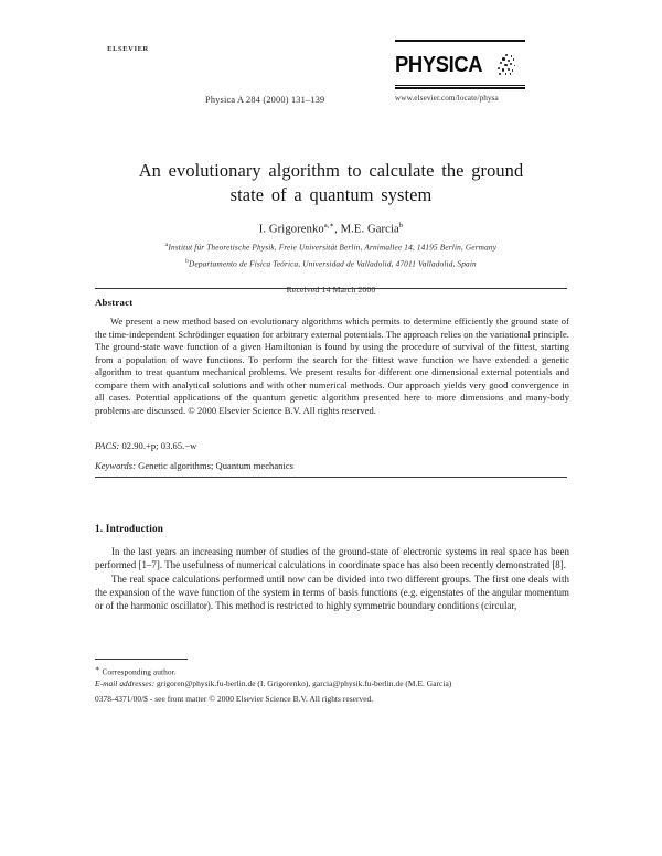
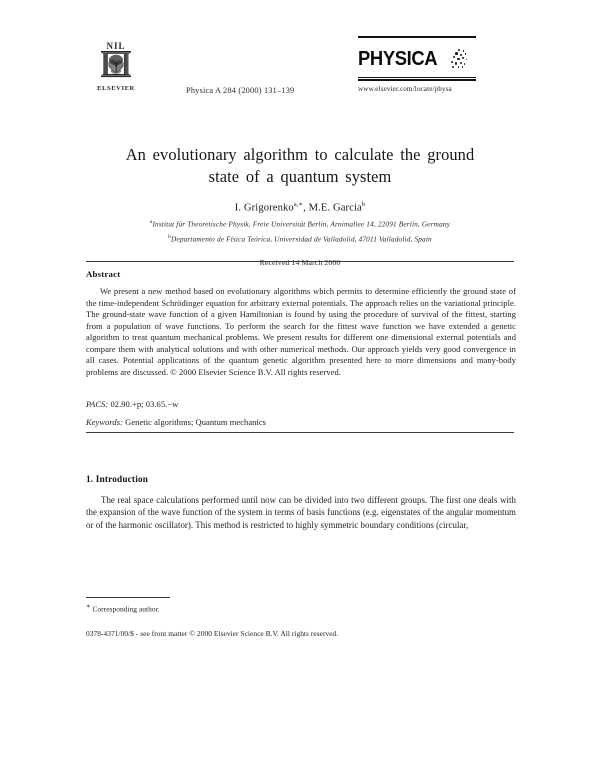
+ NIL
  Physica A 284 (2000) 131–139
  PHYSICA
  www.elsevier.com/locate/physa
  An evolutionary algorithm to calculate the ground
  state of a quantum system
  I. Grigorenko , M.E. Garcia
- Institut für Theoretische Physik, Freie Universität Berlin, Arnimallee 14, 14195 Berlin, Germany
+ Institut für Theoretische Physik, Freie Universität Berlin, Arnimallee 14, 22091 Berlin, Germany
  Departamento de Física Teórica, Universidad de Valladolid, 47011 Valladolid, Spain
  Received 14 March 2000
  Abstract
  We present a new method based on evolutionary algorithms which permits to determine efficiently the ground state of the time-independent Schrödinger equation for arbitrary external potentials. The approach relies on the variational principle. The ground-state wave function of a given Hamiltonian is found by using the procedure of survival of the fittest, starting from a population of wave functions. To perform the search for the fittest wave function we have extended a genetic algorithm to treat quantum mechanical problems. We present results for different one dimensional external potentials and compare them with analytical solutions and with other numerical methods. Our approach yields very good convergence in all cases. Potential applications of the quantum genetic algorithm presented here to more dimensions and many-body problems are discussed. © 2000 Elsevier Science B.V. All rights reserved.
  PACS: 02.90.+p; 03.65.−w
  Keywords: Genetic algorithms; Quantum mechanics
  1. Introduction
- In the last years an increasing number of studies of the ground-state of electronic systems in real space has been performed [1–7]. The usefulness of numerical calculations in coordinate space has also been recently demonstrated [8].
  The real space calculations performed until now can be divided into two different groups. The first one deals with the expansion of the wave function of the system in terms of basis functions (e.g. eigenstates of the angular momentum or of the harmonic oscillator). This method is restricted to highly symmetric boundary conditions (circular,
  Corresponding author.
- E-mail addresses: grigoren@physik.fu-berlin.de (I. Grigorenko), garcia@physik.fu-berlin.de (M.E. Garcia)
  0378-4371/00/$ - see front matter © 2000 Elsevier Science B.V. All rights reserved.
